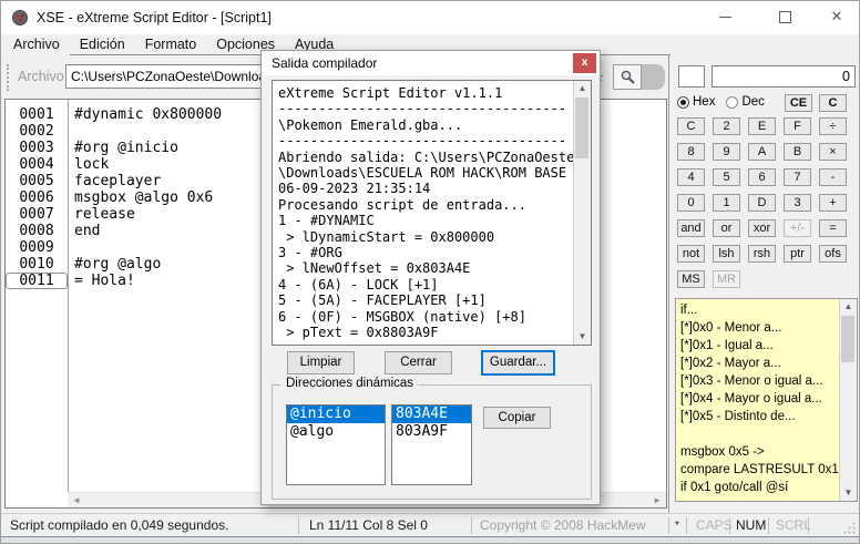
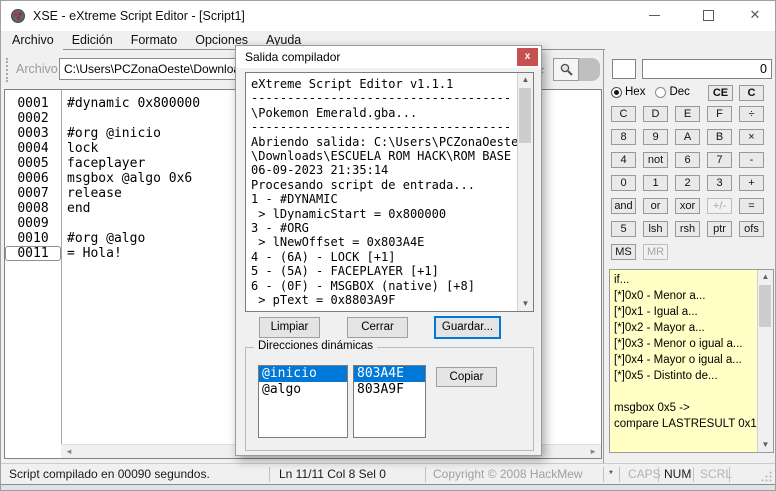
  XSE - eXtreme Script Editor - [Script1]
  ✕
  Archivo
  Edición
  Formato
  Opciones
  Ayuda
  Archivo
  C:\Users\PCZonaOeste\Downlo
  0001
  #dynamic 0x800000
  0002
  0003
  #org @inicio
  0004
  lock
  0005
  faceplayer
  0006
  msgbox @algo 0x6
  0007
  release
  0008
  end
  0009
  0010
  #org @algo
  0011
  = Hola!
  ◄
  ►
  0
  Hex
  Dec
  CE
  C
  C
- 2
+ D
  E
  F
  ÷
  8
  9
  A
  B
  ×
  4
- 5
+ not
  6
  7
  -
  0
  1
- D
+ 2
  3
  +
  and
  or
  xor
  +/-
  =
- not
+ 5
  lsh
  rsh
  ptr
  ofs
  MS
  MR
  if...
  [*]0x0 - Menor a...
  [*]0x1 - Igual a...
  [*]0x2 - Mayor a...
  [*]0x3 - Menor o igual a...
  [*]0x4 - Mayor o igual a...
  [*]0x5 - Distinto de...
  msgbox 0x5 ->
  compare LASTRESULT 0x1
- if 0x1 goto/call @sí
  ▲
  ▼
  Salida compilador
  x
  eXtreme Script Editor v1.1.1
  ------------------------------------
  \Pokemon Emerald.gba...
  ------------------------------------
  Abriendo salida: C:\Users\PCZonaOeste
  \Downloads\ESCUELA ROM HACK\ROM BASE
  06-09-2023 21:35:14
  Procesando script de entrada...
  1 - #DYNAMIC
  > lDynamicStart = 0x800000
  3 - #ORG
  > lNewOffset = 0x803A4E
  4 - (6A) - LOCK [+1]
  5 - (5A) - FACEPLAYER [+1]
  6 - (0F) - MSGBOX (native) [+8]
  > pText = 0x8803A9F
  ▲
  ▼
  Limpiar
  Cerrar
  Guardar...
  Direcciones dinámicas
  @inicio
  @algo
  803A4E
  803A9F
  Copiar
- Script compilado en 0,049 segundos.
+ Script compilado en 00090 segundos.
  Ln 11/11 Col 8 Sel 0
  Copyright © 2008 HackMew
  *
  CAPS
  NUM
  SCR
